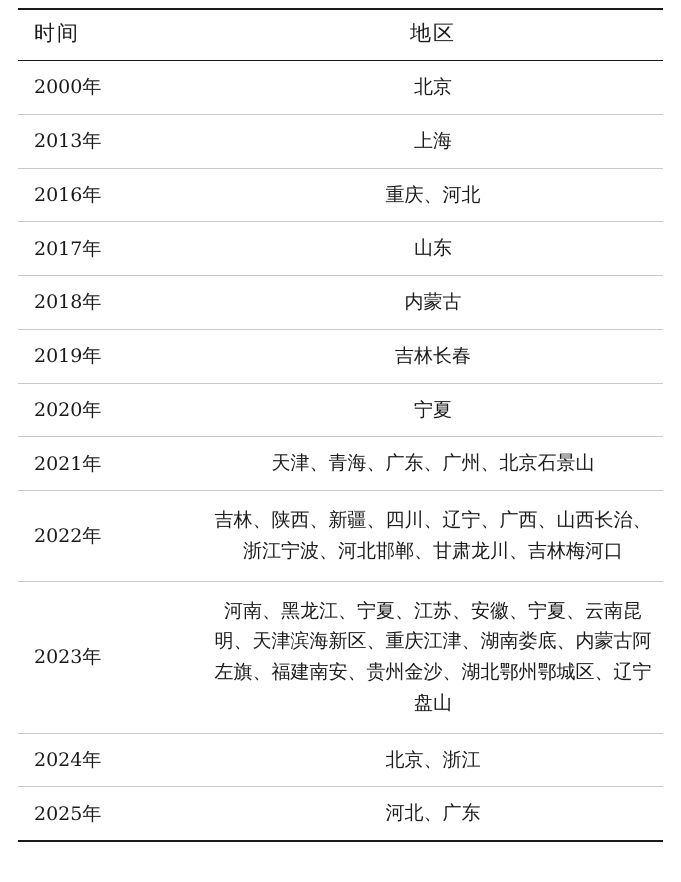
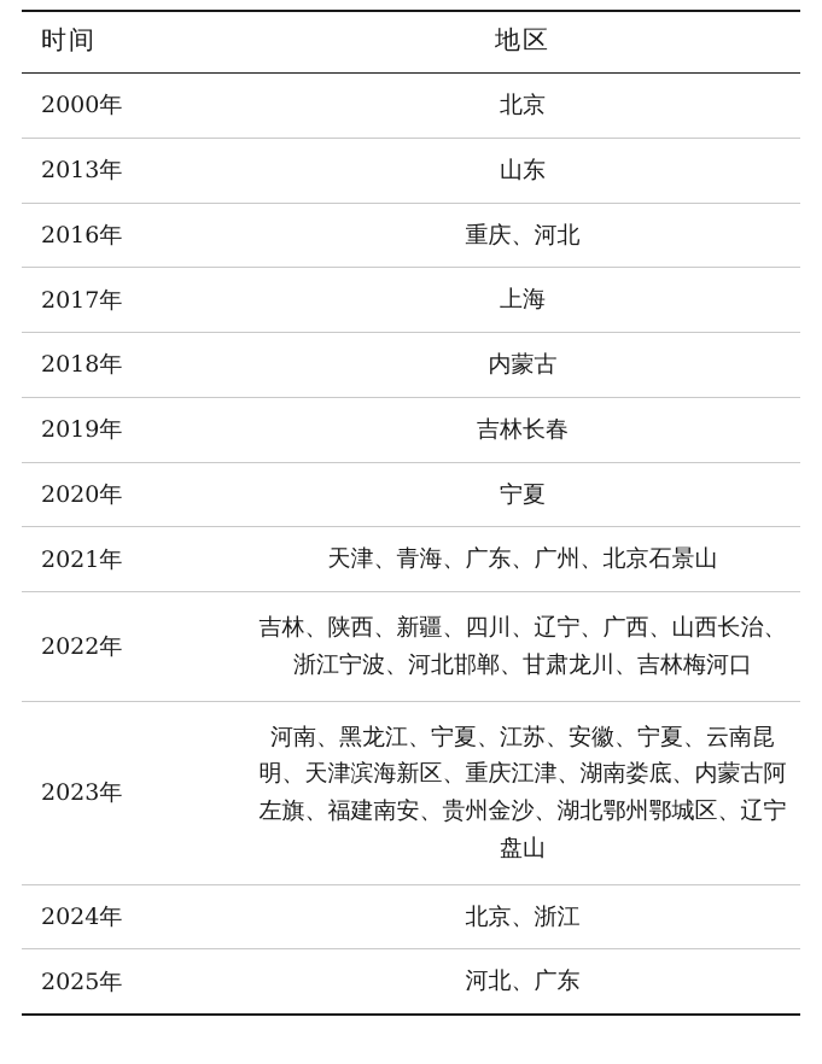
  时间	地区
  2000年	北京
- 2013年	上海
+ 2013年	山东
  2016年	重庆、河北
- 2017年	山东
+ 2017年	上海
  2018年	内蒙古
  2019年	吉林长春
  2020年	宁夏
  2021年	天津、青海、广东、广州、北京石景山
  2022年	吉林、陕西、新疆、四川、辽宁、广西、山西长治、浙江宁波、河北邯郸、甘肃龙川、吉林梅河口
  2023年	河南、黑龙江、宁夏、江苏、安徽、宁夏、云南昆明、天津滨海新区、重庆江津、湖南娄底、内蒙古阿左旗、福建南安、贵州金沙、湖北鄂州鄂城区、辽宁盘山
  2024年	北京、浙江
  2025年	河北、广东
